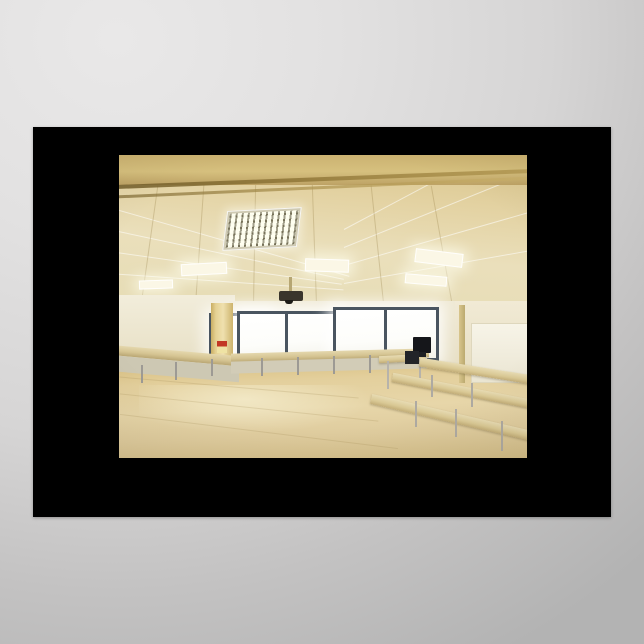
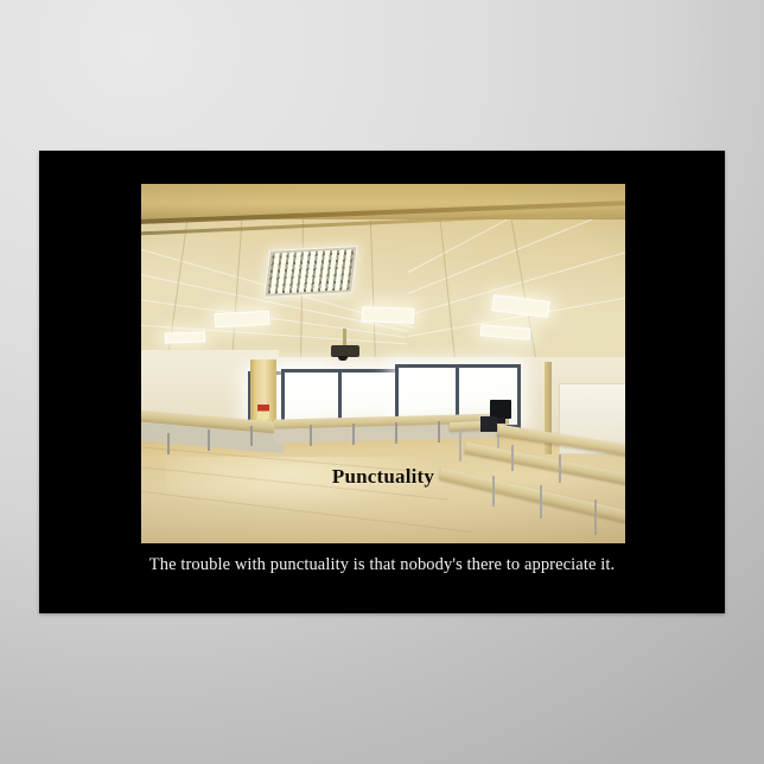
+ Punctuality
+ The trouble with punctuality is that nobody's there to appreciate it.
